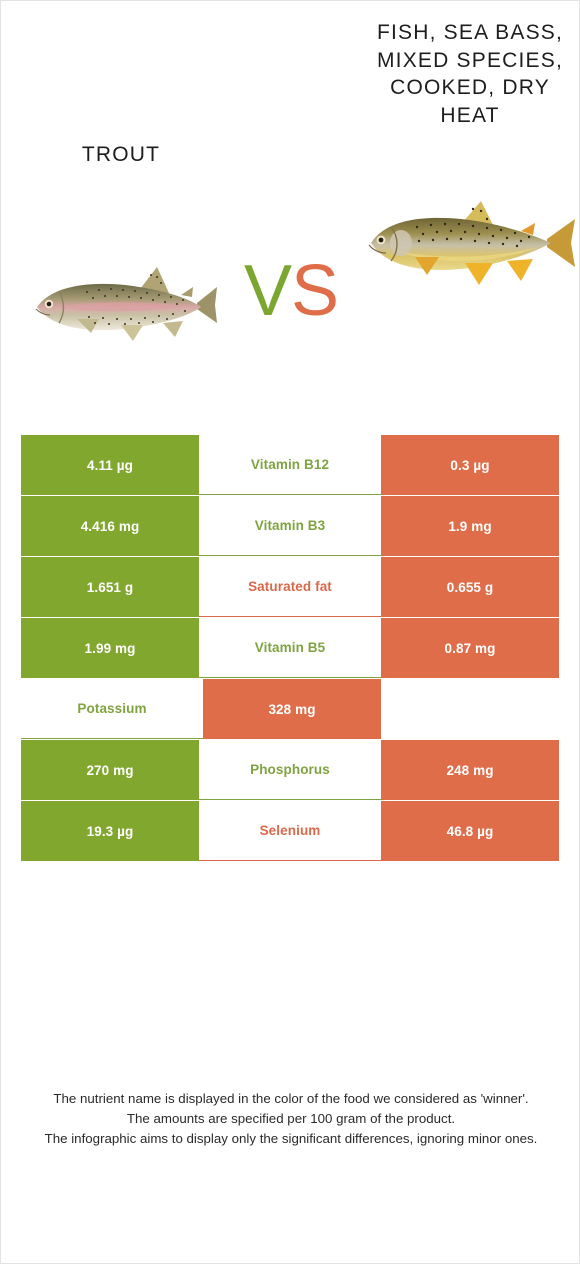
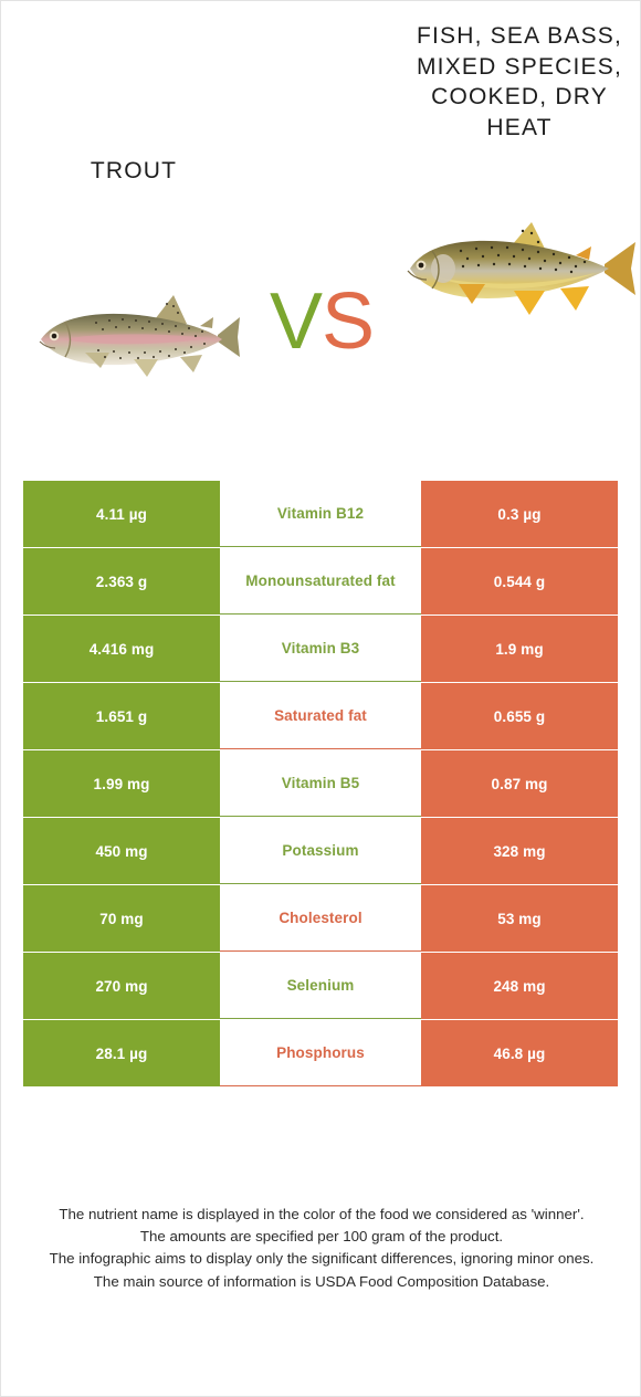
  TROUT
  FISH, SEA BASS, MIXED SPECIES, COOKED, DRY HEAT
  VS
  4.11 µg
  Vitamin B12
  0.3 µg
+ 2.363 g
+ Monounsaturated fat
+ 0.544 g
  4.416 mg
  Vitamin B3
  1.9 mg
  1.651 g
  Saturated fat
  0.655 g
  1.99 mg
  Vitamin B5
  0.87 mg
+ 450 mg
  Potassium
  328 mg
+ 70 mg
+ Cholesterol
+ 53 mg
  270 mg
- Phosphorus
+ Selenium
  248 mg
- 19.3 µg
+ 28.1 µg
- Selenium
+ Phosphorus
  46.8 µg
  The nutrient name is displayed in the color of the food we considered as 'winner'.
  The amounts are specified per 100 gram of the product.
  The infographic aims to display only the significant differences, ignoring minor ones.
+ The main source of information is USDA Food Composition Database.
